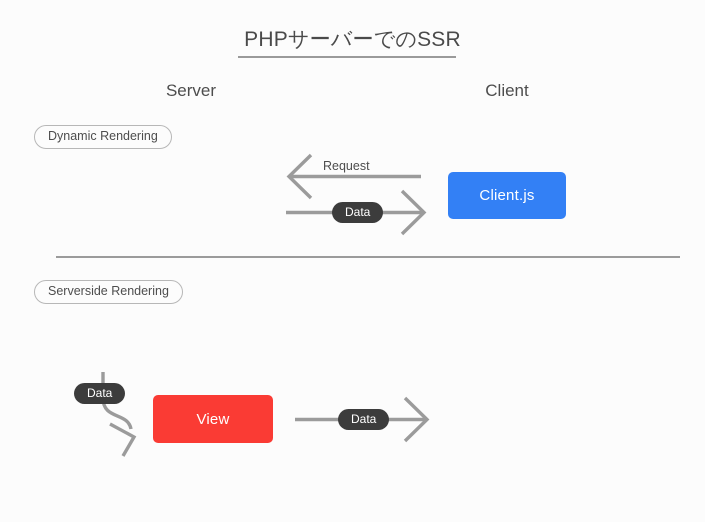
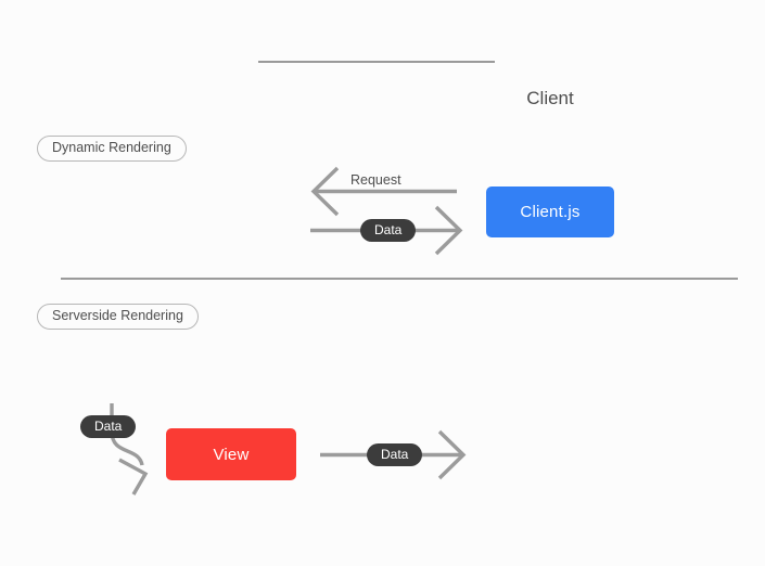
- PHPサーバーでのSSR
- Server
  Client
  Dynamic Rendering
  Serverside Rendering
  Client.js
  View
  Request
  Data
  Data
  Data
